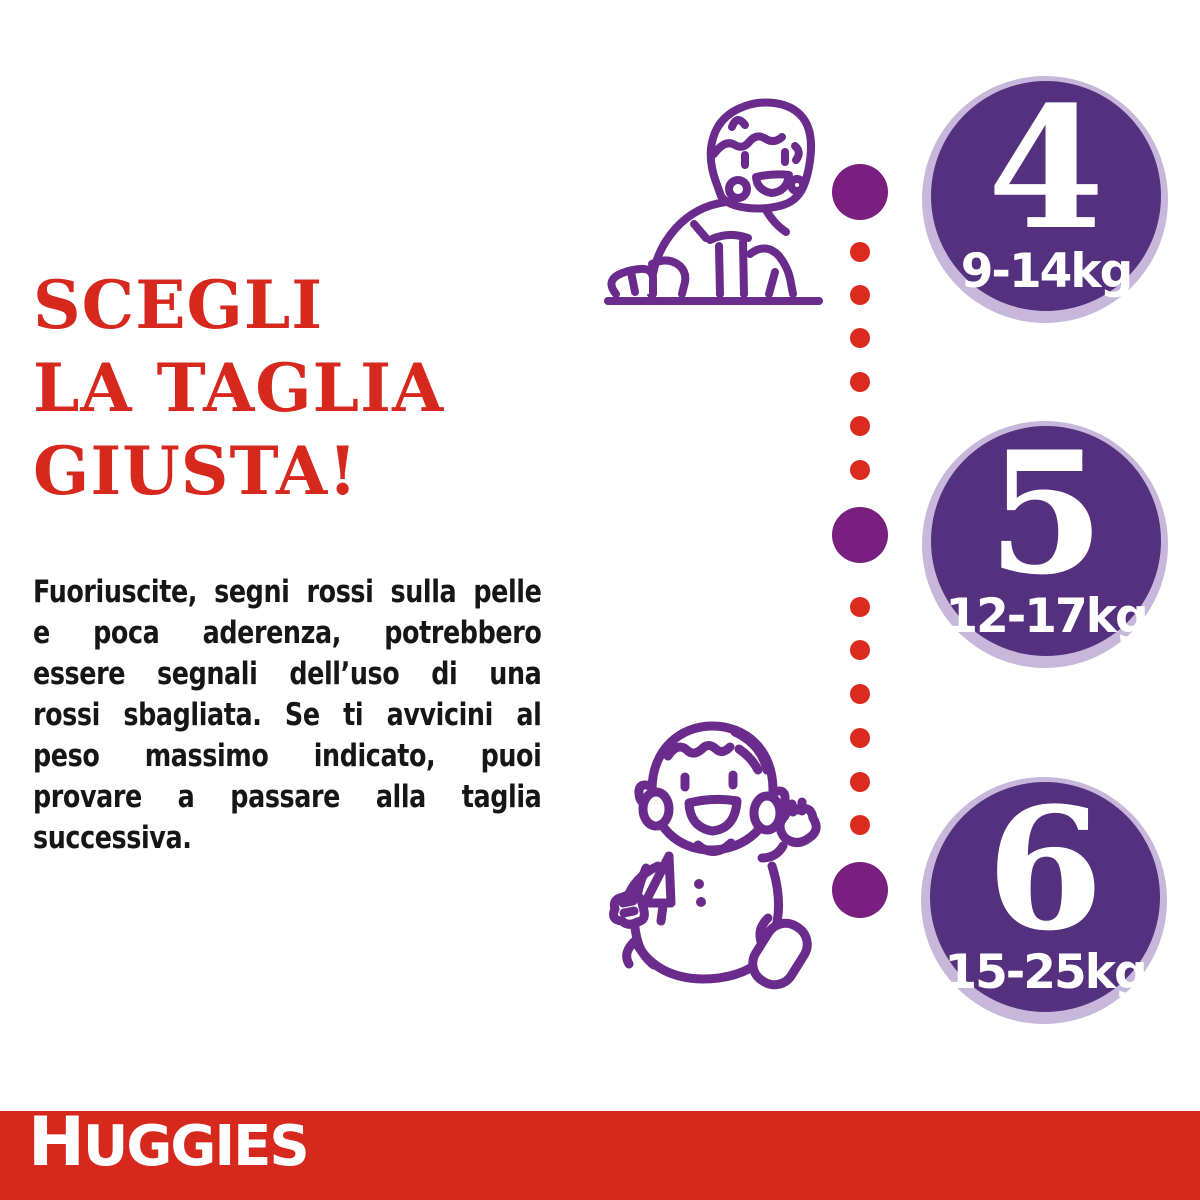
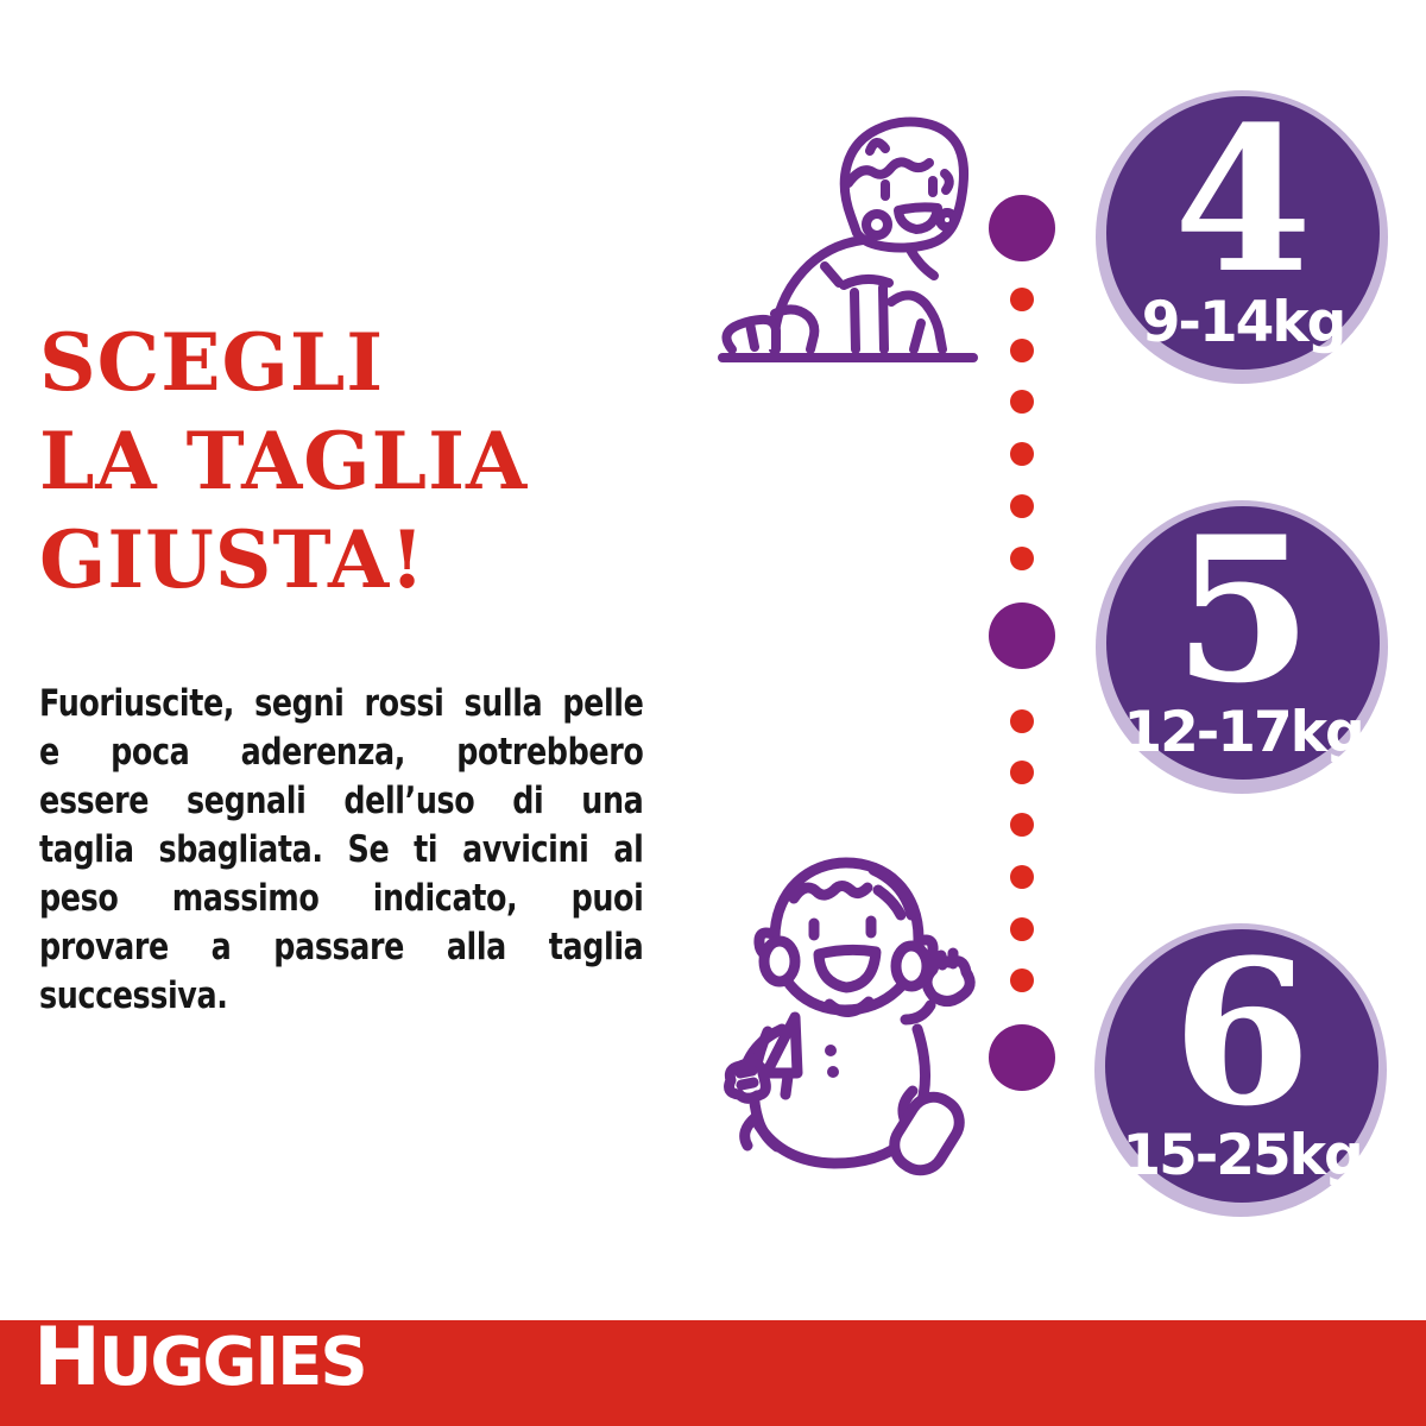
  SCEGLI
  LA TAGLIA
  GIUSTA!
  Fuoriuscite, segni rossi sulla pelle
  e poca aderenza, potrebbero
  essere segnali dell’uso di una
- rossi sbagliata. Se ti avvicini al
+ taglia sbagliata. Se ti avvicini al
  peso massimo indicato, puoi
  provare a passare alla taglia
  successiva.
  4
  9-14kg
  5
  12-17kg
  6
  15-25kg
  HUGGIES
